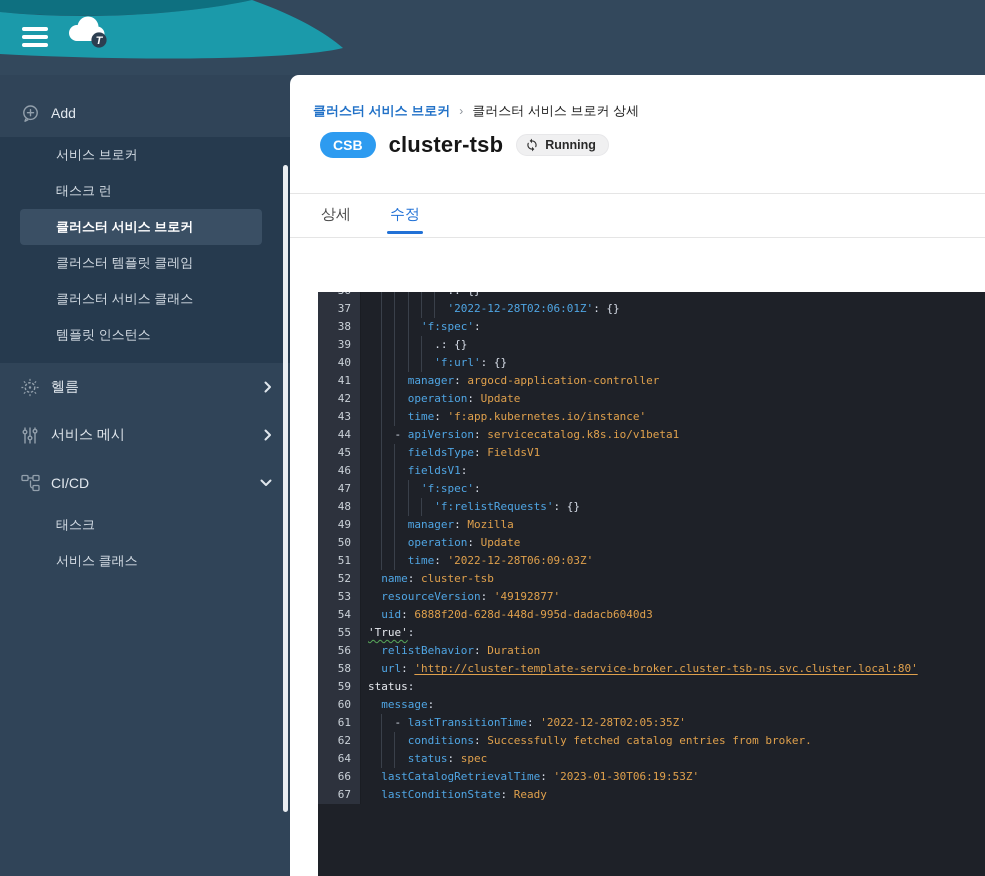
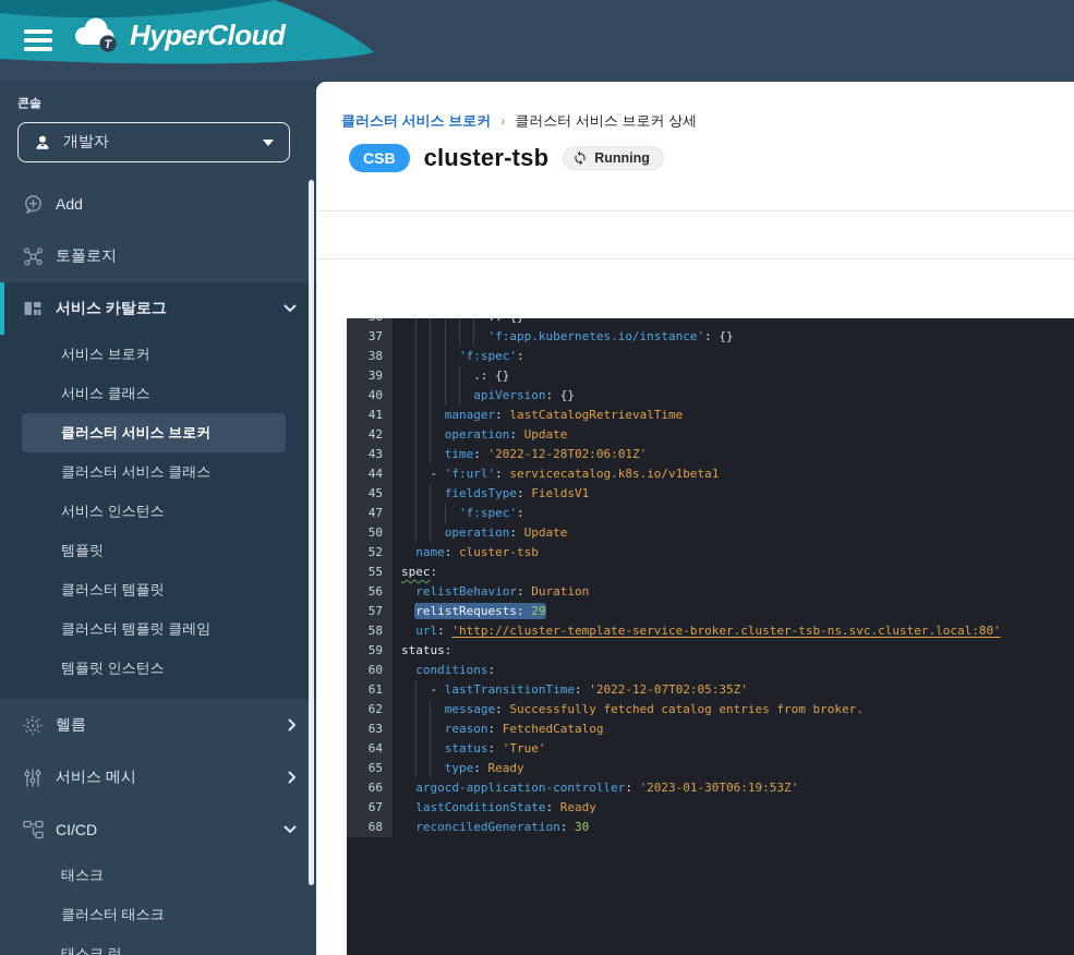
  T
+ HyperCloud
+ 콘솔
+ 개발자
  Add
+ 토폴로지
+ 서비스 카탈로그
  서비스 브로커
- 태스크 런
+ 서비스 클래스
  클러스터 서비스 브로커
- 클러스터 템플릿 클레임
+ 클러스터 서비스 클래스
+ 서비스 인스턴스
+ 템플릿
+ 클러스터 템플릿
- 클러스터 서비스 클래스
+ 클러스터 템플릿 클레임
  템플릿 인스턴스
  헬름
  서비스 메시
  CI/CD
  태스크
+ 클러스터 태스크
- 서비스 클래스
+ 태스크 런
  클러스터 서비스 브로커
  ›
  클러스터 서비스 브로커 상세
  CSB
  cluster-tsb
  Running
- 상세
- 수정
  37
- '2022-12-28T02:06:01Z': {}
+ 'f:app.kubernetes.io/instance': {}
  38
  'f:spec':
  39
  .: {}
  40
- 'f:url': {}
+ apiVersion: {}
  41
- manager: argocd-application-controller
+ manager: lastCatalogRetrievalTime
  42
  operation: Update
  43
- time: 'f:app.kubernetes.io/instance'
+ time: '2022-12-28T02:06:01Z'
  44
- - apiVersion: servicecatalog.k8s.io/v1beta1
+ - 'f:url': servicecatalog.k8s.io/v1beta1
  45
  fieldsType: FieldsV1
- 46
- fieldsV1:
  47
  'f:spec':
- 48
- 'f:relistRequests': {}
- 49
- manager: Mozilla
  50
  operation: Update
- 51
- time: '2022-12-28T06:09:03Z'
  52
  name: cluster-tsb
- 53
- resourceVersion: '49192877'
- 54
- uid: 6888f20d-628d-448d-995d-dadacb6040d3
  55
- 'True':
+ spec:
  56
  relistBehavior: Duration
+ 57
+ relistRequests: 29
  58
  url: 'http://cluster-template-service-broker.cluster-tsb-ns.svc.cluster.local:80'
  59
  status:
  60
- message:
+ conditions:
  61
- - lastTransitionTime: '2022-12-28T02:05:35Z'
+ - lastTransitionTime: '2022-12-07T02:05:35Z'
  62
- conditions: Successfully fetched catalog entries from broker.
+ message: Successfully fetched catalog entries from broker.
+ 63
+ reason: FetchedCatalog
  64
- status: spec
+ status: 'True'
+ 65
+ type: Ready
  66
- lastCatalogRetrievalTime: '2023-01-30T06:19:53Z'
+ argocd-application-controller: '2023-01-30T06:19:53Z'
  67
  lastConditionState: Ready
+ 68
+ reconciledGeneration: 30
